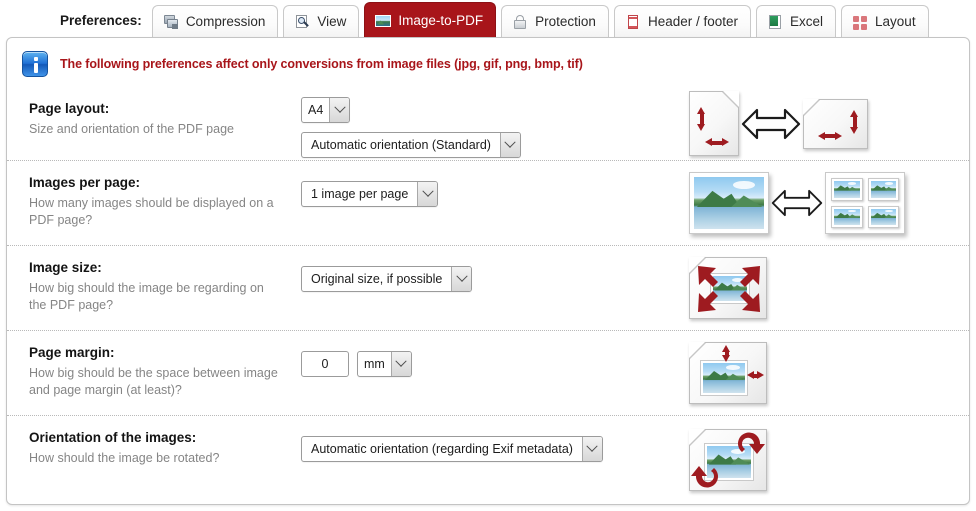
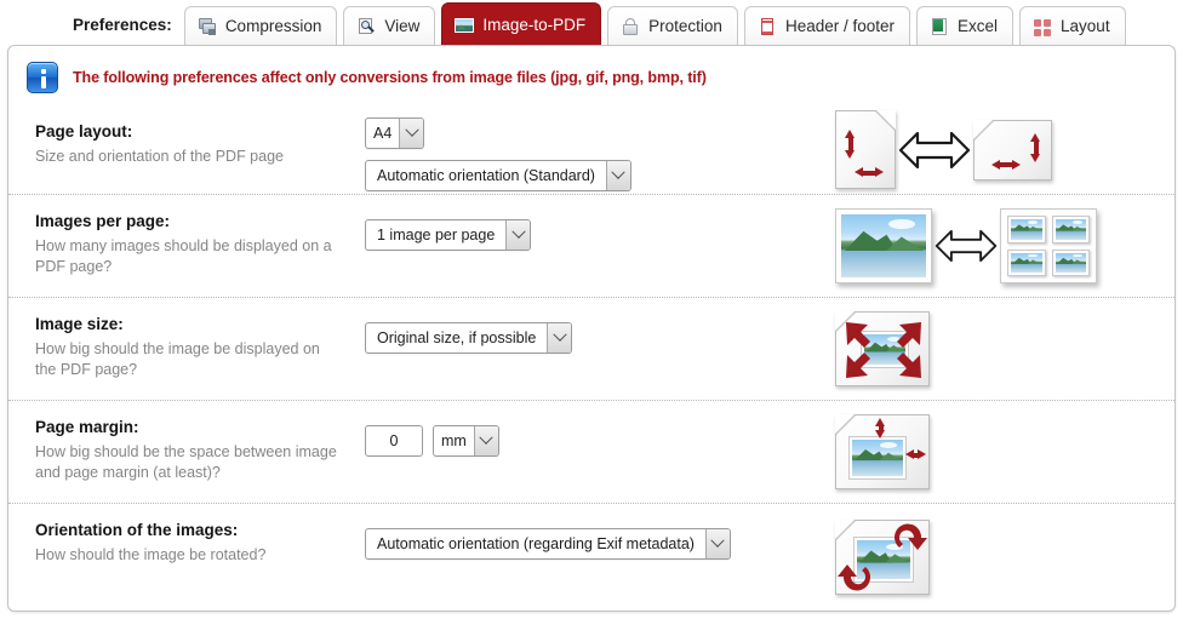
  Preferences:
  Compression
  View
  Image-to-PDF
  Protection
  Header / footer
  Excel
  Layout
  The following preferences affect only conversions from image files (jpg, gif, png, bmp, tif)
  Page layout:
  Size and orientation of the PDF page
  A4
  Automatic orientation (Standard)
  Images per page:
  How many images should be displayed on a PDF page?
  1 image per page
  Image size:
- How big should the image be regarding on the PDF page?
+ How big should the image be displayed on the PDF page?
  Original size, if possible
  Page margin:
  How big should be the space between image and page margin (at least)?
  0
  mm
  Orientation of the images:
  How should the image be rotated?
  Automatic orientation (regarding Exif metadata)
